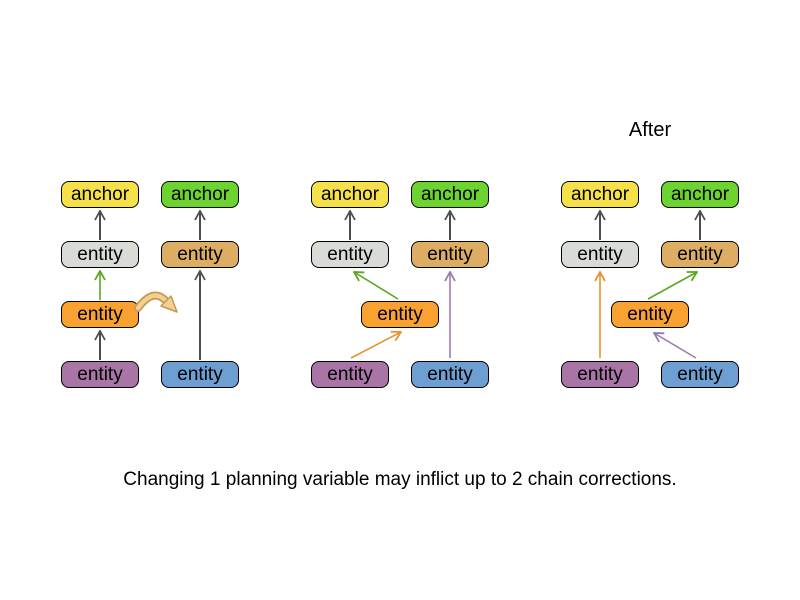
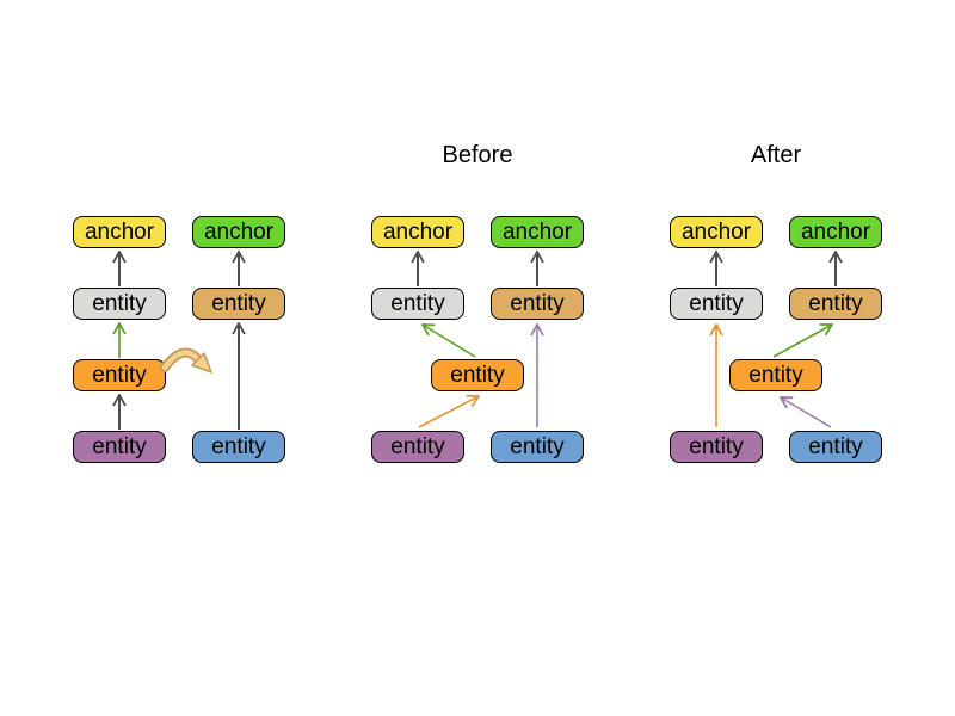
+ Before
  After
  anchor
  anchor
  entity
  entity
  entity
  entity
  entity
  anchor
  anchor
  entity
  entity
  entity
  entity
  entity
  anchor
  anchor
  entity
  entity
  entity
  entity
  entity
- Changing 1 planning variable may inflict up to 2 chain corrections.
